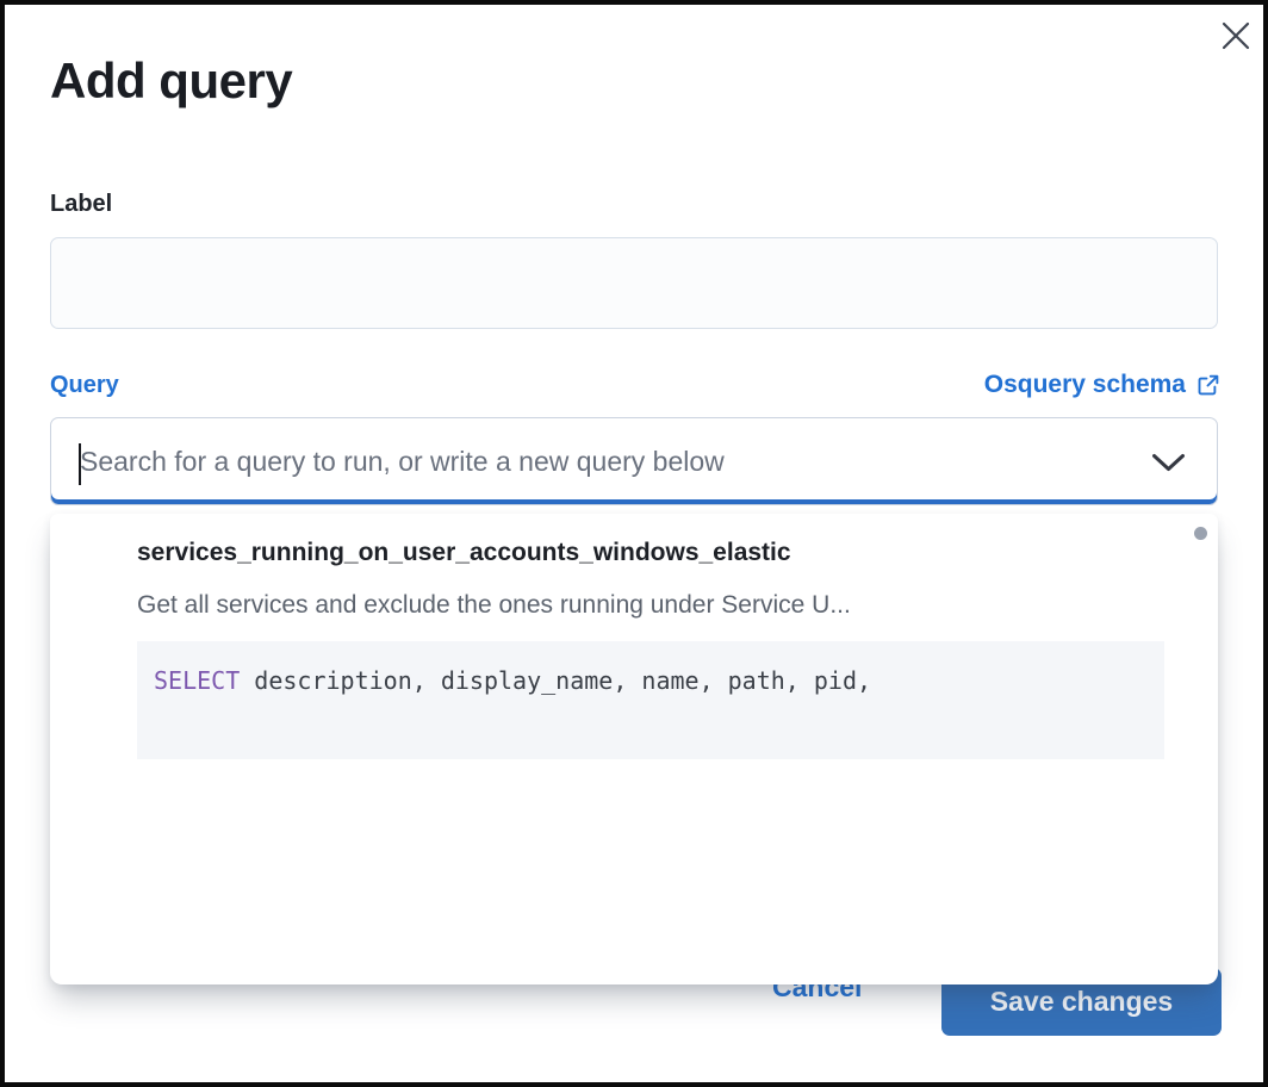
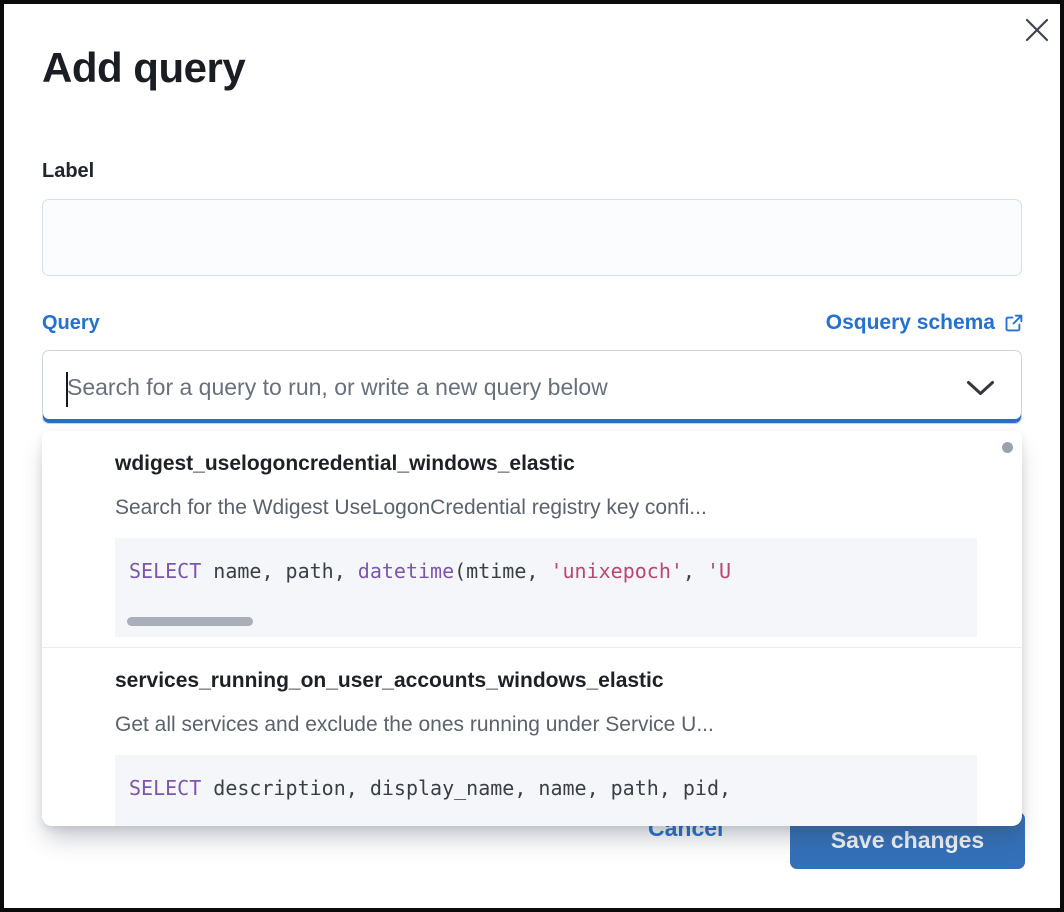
  Add query
  Label
  Query
  Osquery schema
  Search for a query to run, or write a new query below
+ wdigest_uselogoncredential_windows_elastic
+ Search for the Wdigest UseLogonCredential registry key confi...
+ SELECT name, path, datetime(mtime, 'unixepoch', 'U
  services_running_on_user_accounts_windows_elastic
  Get all services and exclude the ones running under Service U...
  SELECT description, display_name, name, path, pid,
  Cancel
  Save changes
